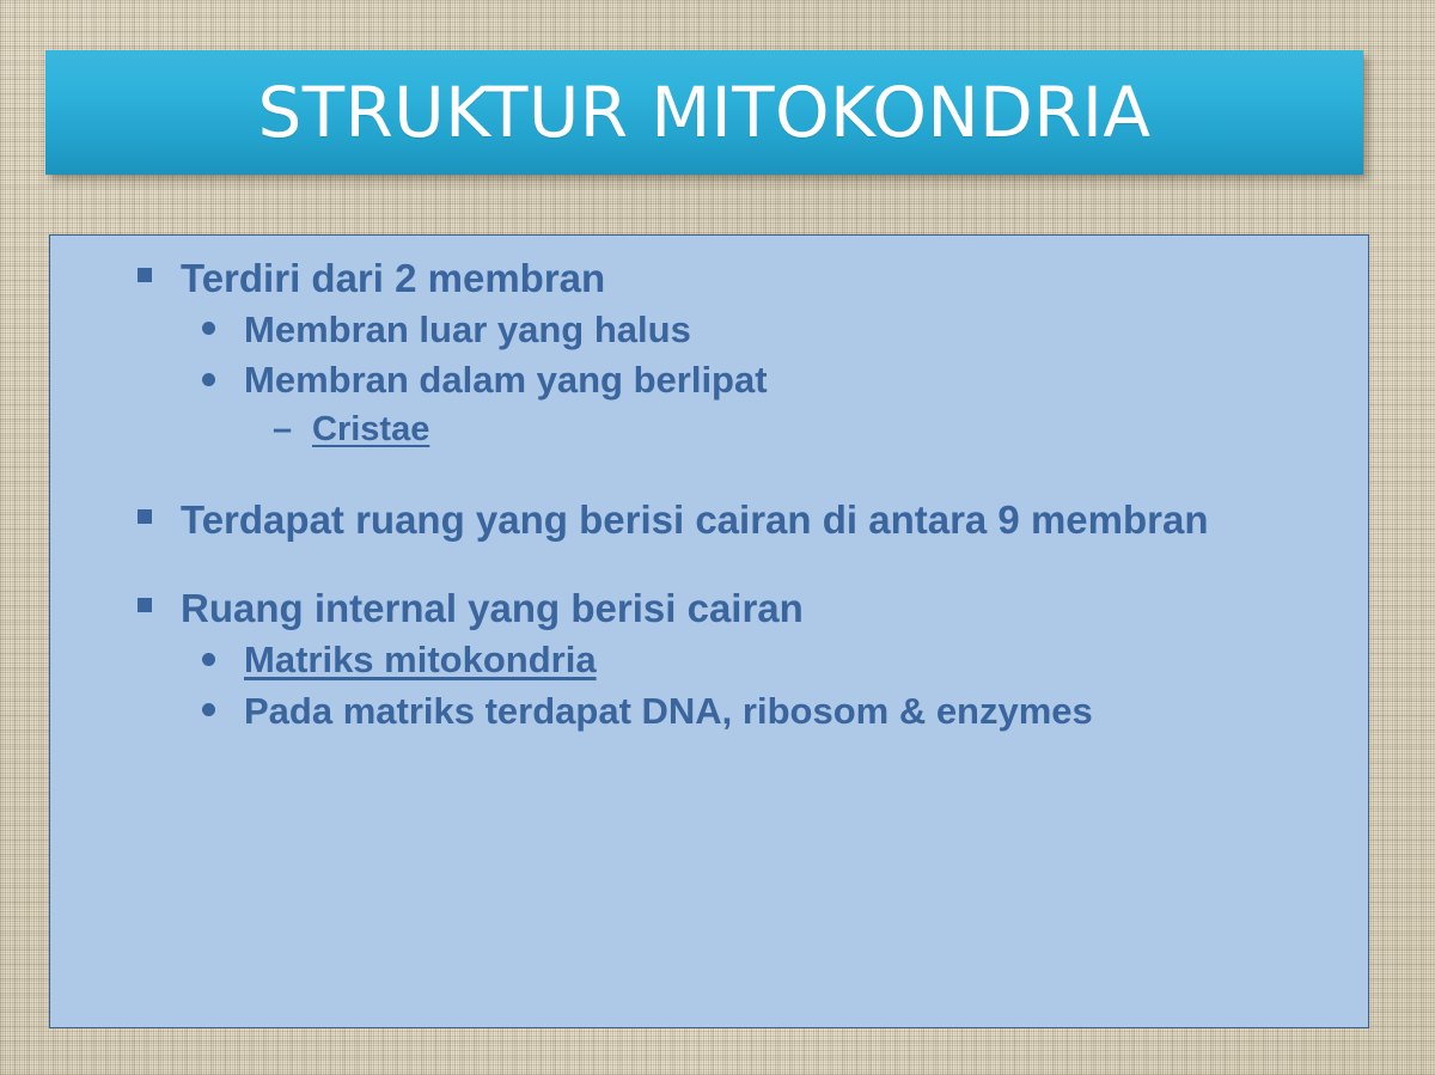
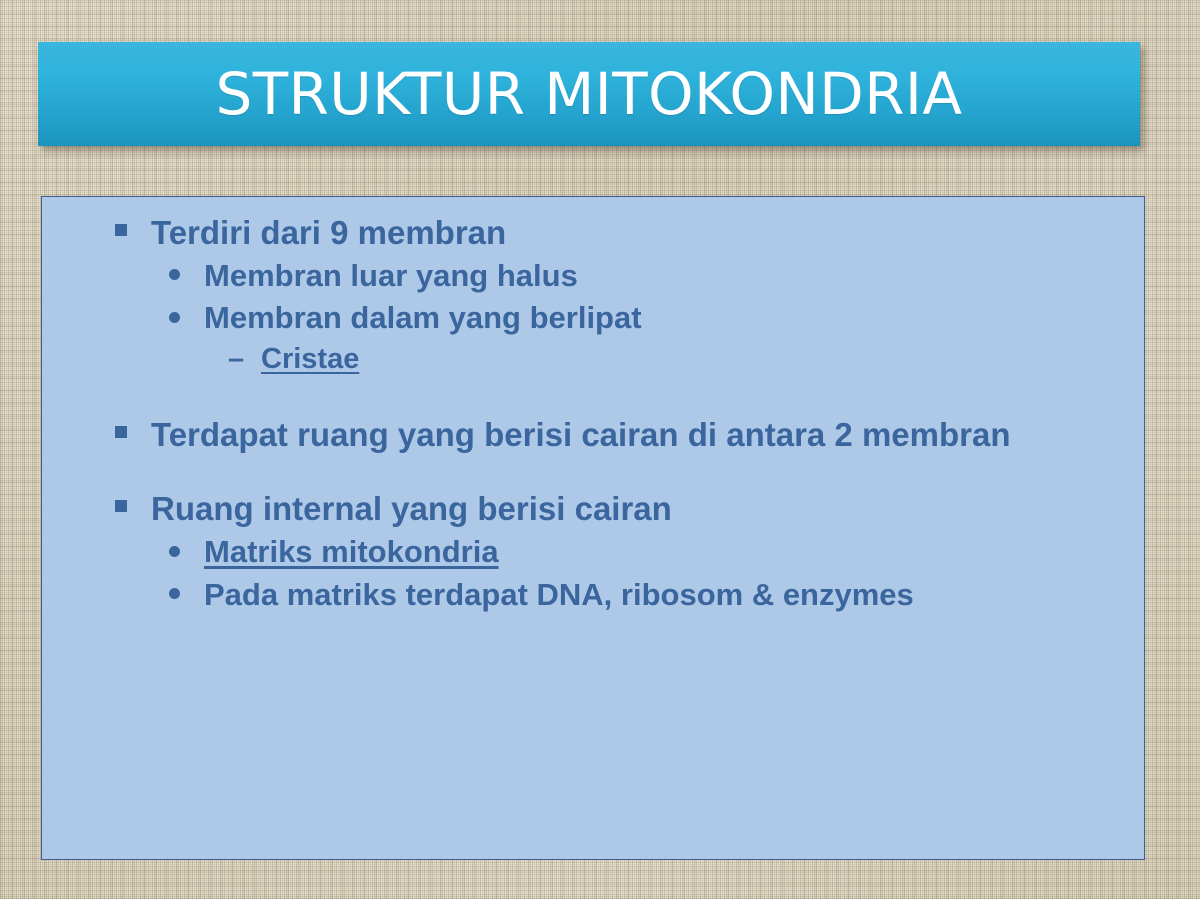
  STRUKTUR MITOKONDRIA
- Terdiri dari 2 membran
+ Terdiri dari 9 membran
  Membran luar yang halus
  Membran dalam yang berlipat
  –
  Cristae
- Terdapat ruang yang berisi cairan di antara 9 membran
+ Terdapat ruang yang berisi cairan di antara 2 membran
  Ruang internal yang berisi cairan
  Matriks mitokondria
  Pada matriks terdapat DNA, ribosom & enzymes
